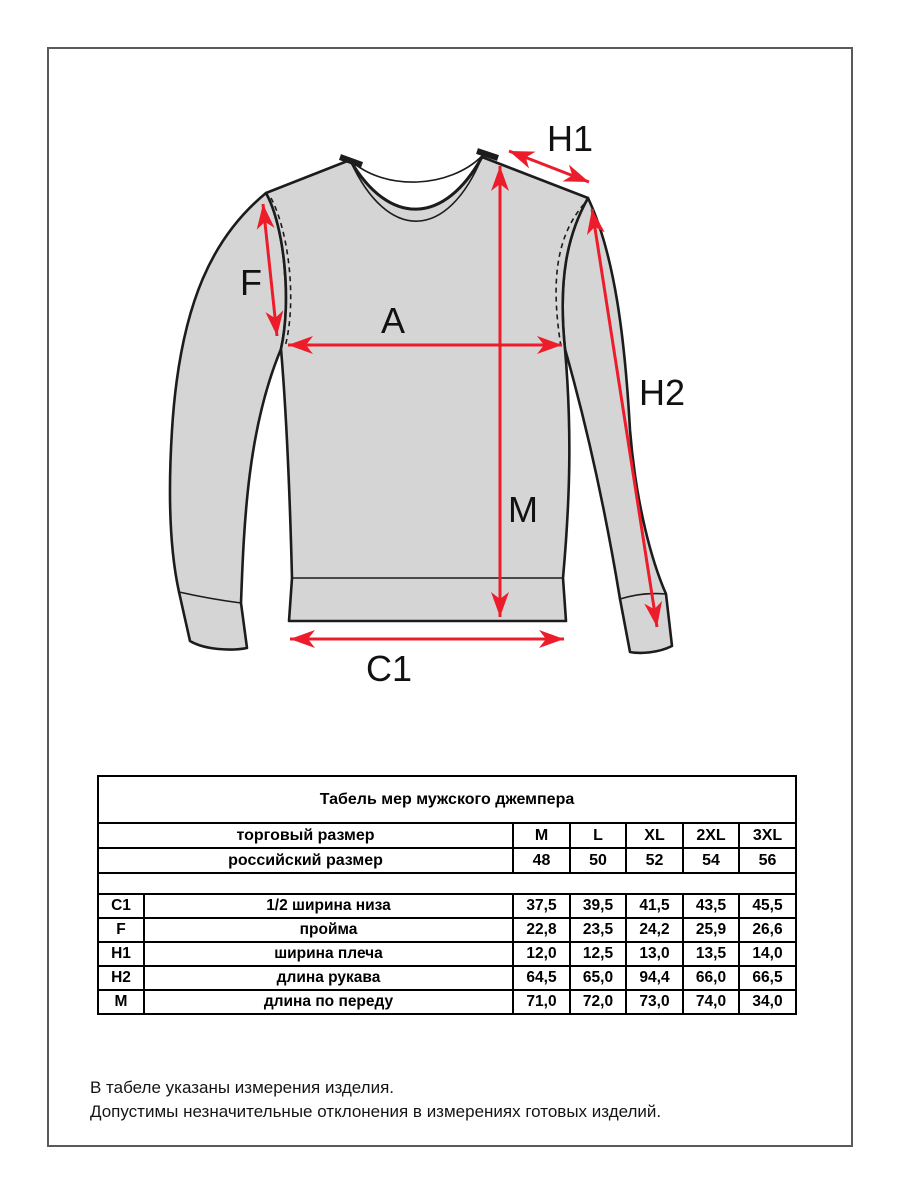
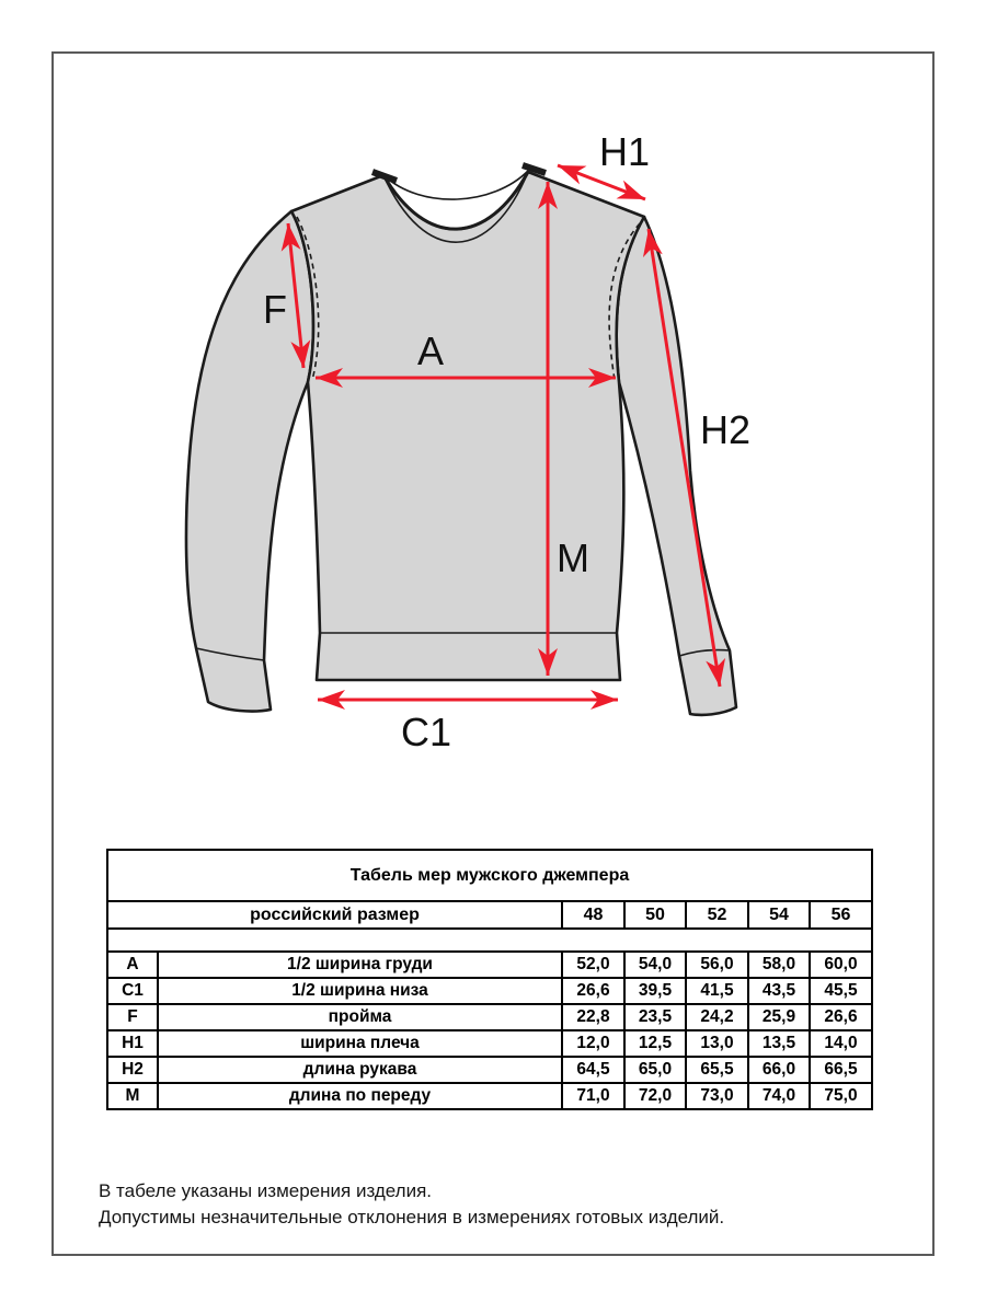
  H1
  F
  A
  M
  H2
  C1
  Табель мер мужского джемпера
- торговый размер	M	L	XL	2XL	3XL
  российский размер	48	50	52	54	56
+ A	1/2 ширина груди	52,0	54,0	56,0	58,0	60,0
- C1	1/2 ширина низа	37,5	39,5	41,5	43,5	45,5
+ C1	1/2 ширина низа	26,6	39,5	41,5	43,5	45,5
  F	пройма	22,8	23,5	24,2	25,9	26,6
  H1	ширина плеча	12,0	12,5	13,0	13,5	14,0
- H2	длина рукава	64,5	65,0	94,4	66,0	66,5
+ H2	длина рукава	64,5	65,0	65,5	66,0	66,5
- M	длина по переду	71,0	72,0	73,0	74,0	34,0
+ M	длина по переду	71,0	72,0	73,0	74,0	75,0
  В табеле указаны измерения изделия.
  Допустимы незначительные отклонения в измерениях готовых изделий.
